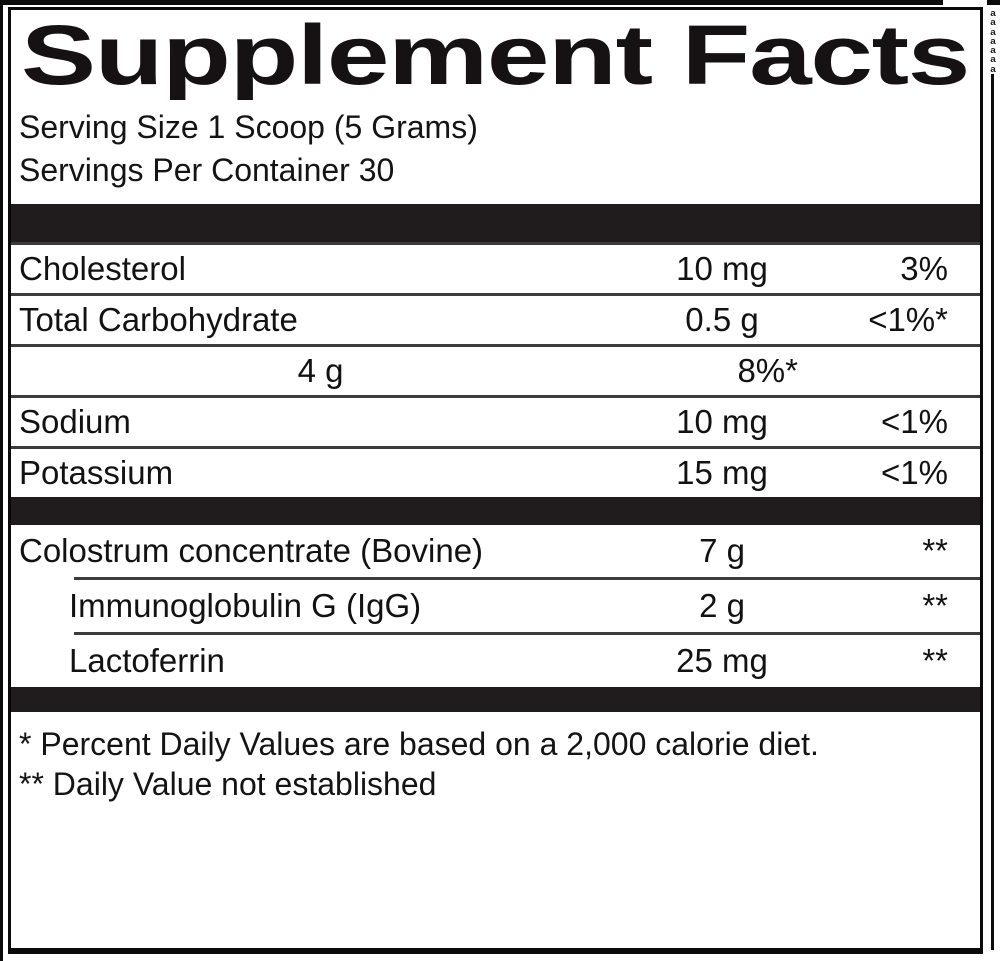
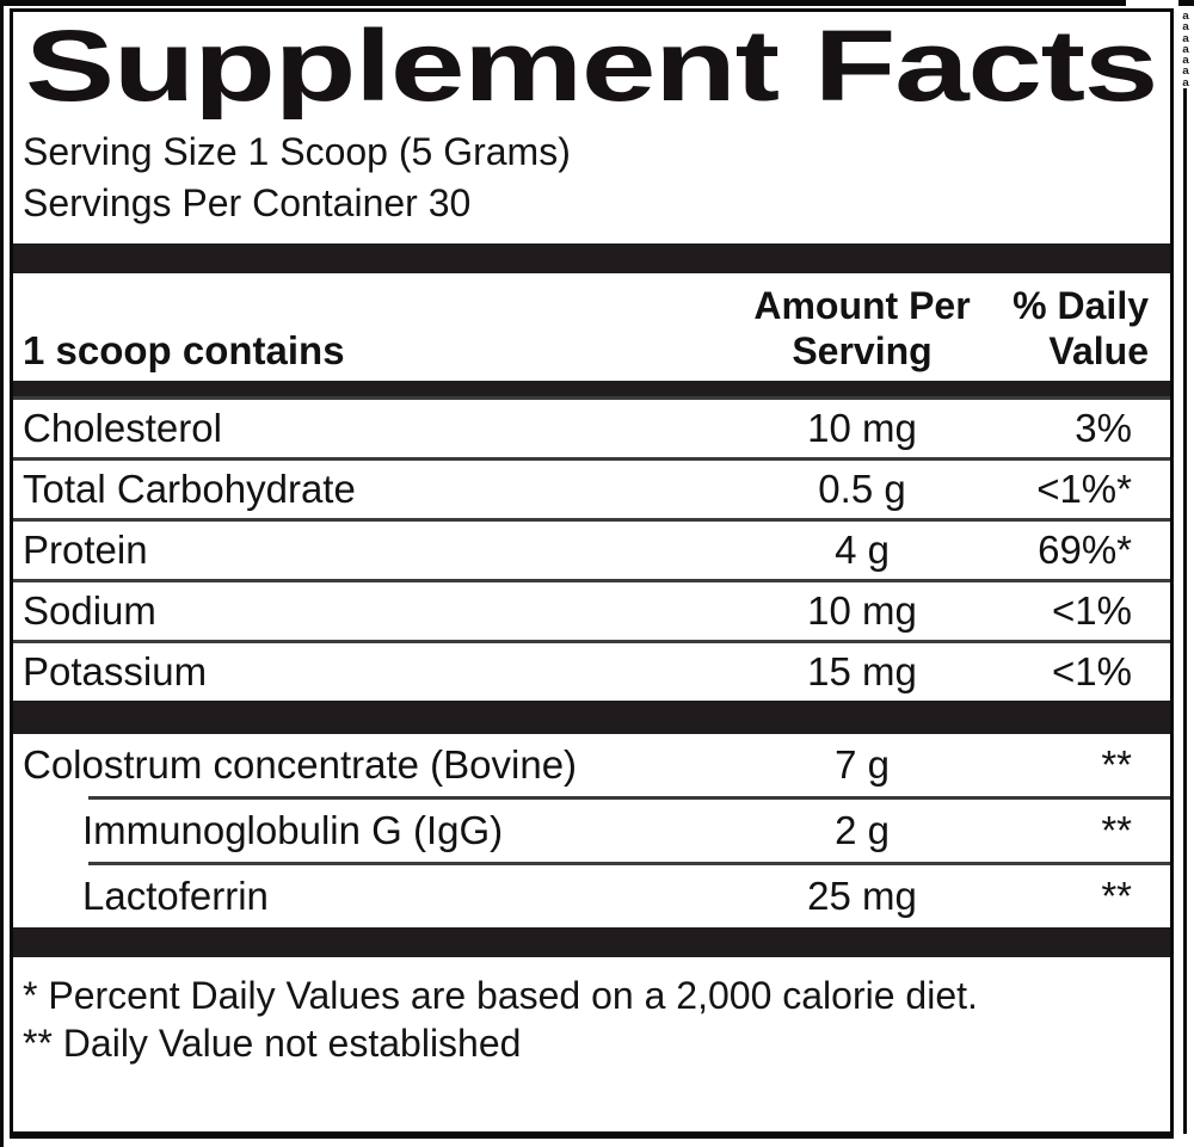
  a
  a
  a
  a
  a
  a
  a
  Supplement Facts
  Serving Size 1 Scoop (5 Grams)
  Servings Per Container 30
+ 1 scoop contains
+ Amount Per
+ Serving
+ % Daily
+ Value
  Cholesterol
  10 mg
  3%
  Total Carbohydrate
  0.5 g
  <1%*
+ Protein
  4 g
- 8%*
+ 69%*
  Sodium
  10 mg
  <1%
  Potassium
  15 mg
  <1%
  Colostrum concentrate (Bovine)
  7 g
  **
  Immunoglobulin G (IgG)
  2 g
  **
  Lactoferrin
  25 mg
  **
  * Percent Daily Values are based on a 2,000 calorie diet.
  ** Daily Value not established
